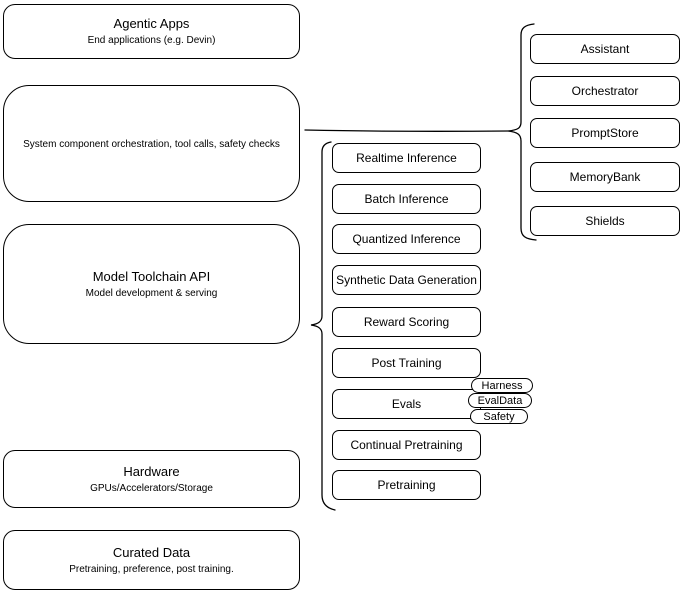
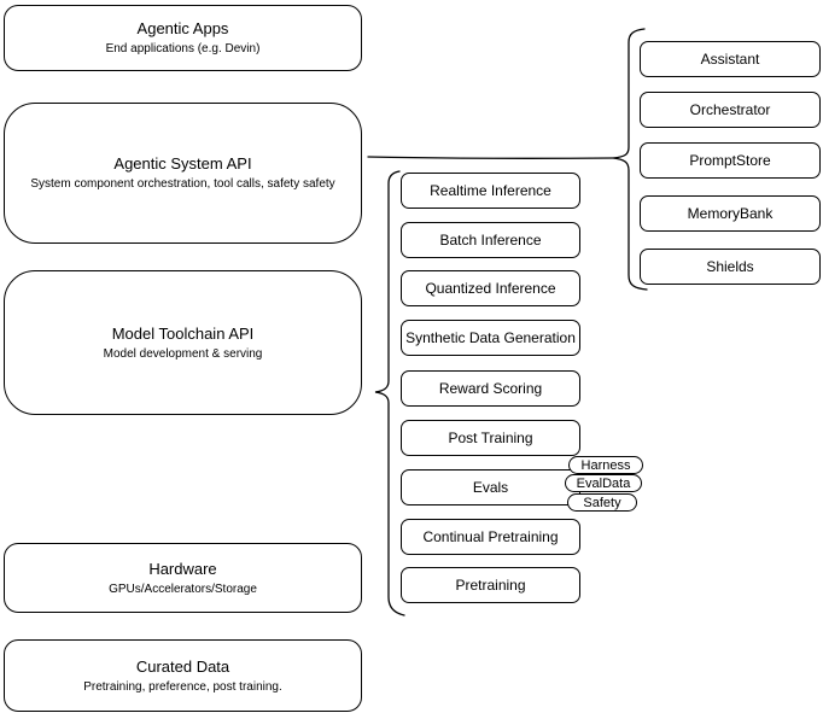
  Agentic Apps
  End applications (e.g. Devin)
+ Agentic System API
- System component orchestration, tool calls, safety checks
+ System component orchestration, tool calls, safety safety
  Model Toolchain API
  Model development & serving
  Hardware
  GPUs/Accelerators/Storage
  Curated Data
  Pretraining, preference, post training.
  Realtime Inference
  Batch Inference
  Quantized Inference
  Synthetic Data Generation
  Reward Scoring
  Post Training
  Evals
  Continual Pretraining
  Pretraining
  Harness
  EvalData
  Safety
  Assistant
  Orchestrator
  PromptStore
  MemoryBank
  Shields
